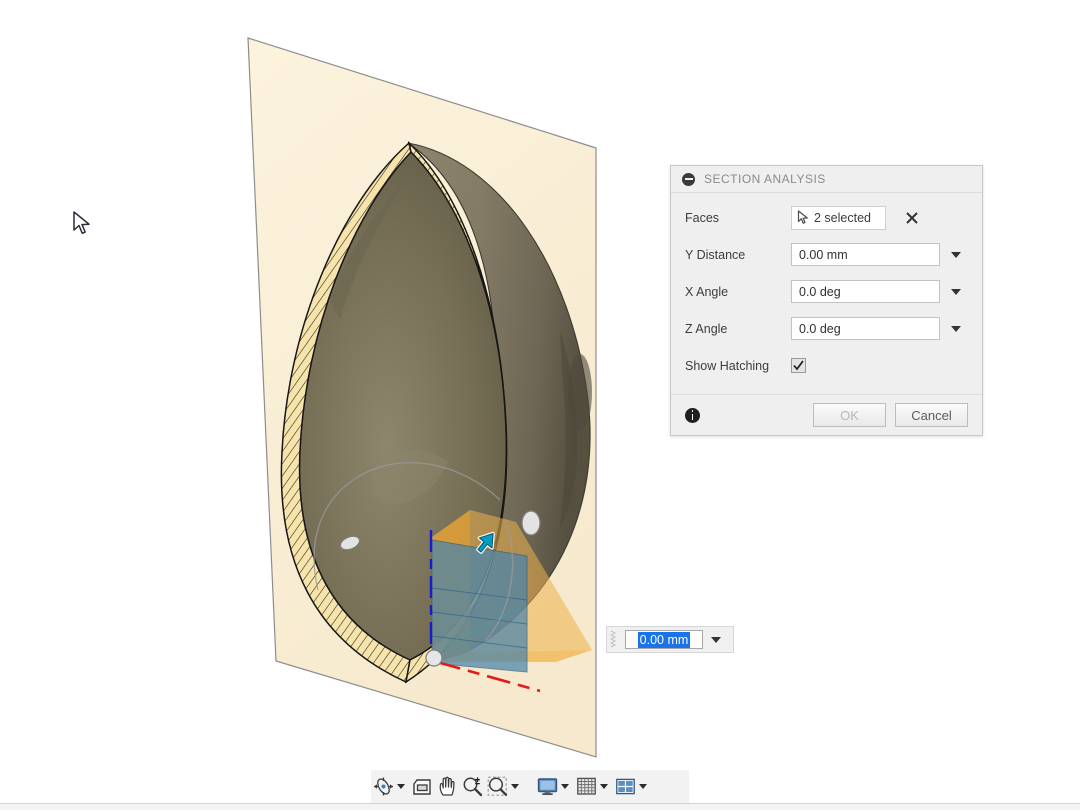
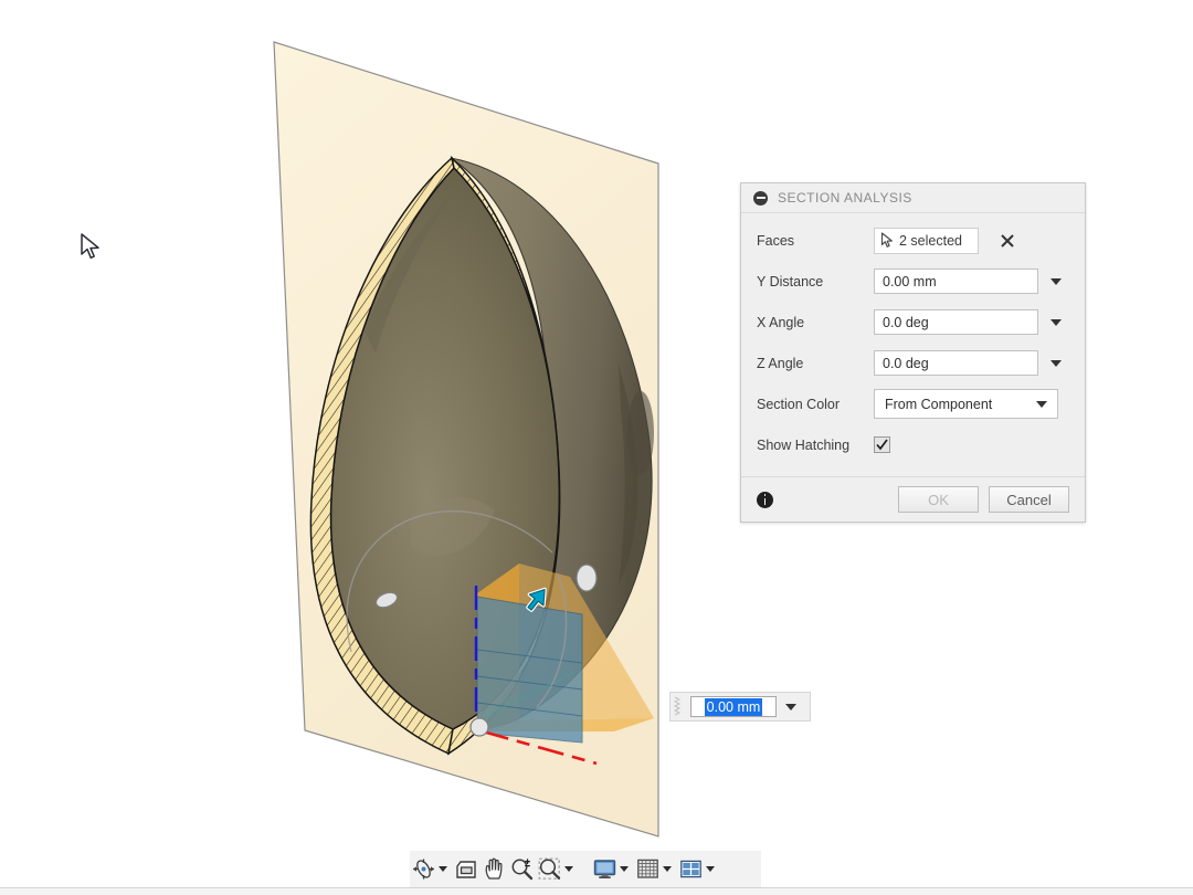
  0.00 mm
  SECTION ANALYSIS
  Faces
  2 selected
  Y Distance
  0.00 mm
  X Angle
  0.0 deg
  Z Angle
  0.0 deg
+ Section Color
+ From Component
  Show Hatching
  OK
  Cancel
